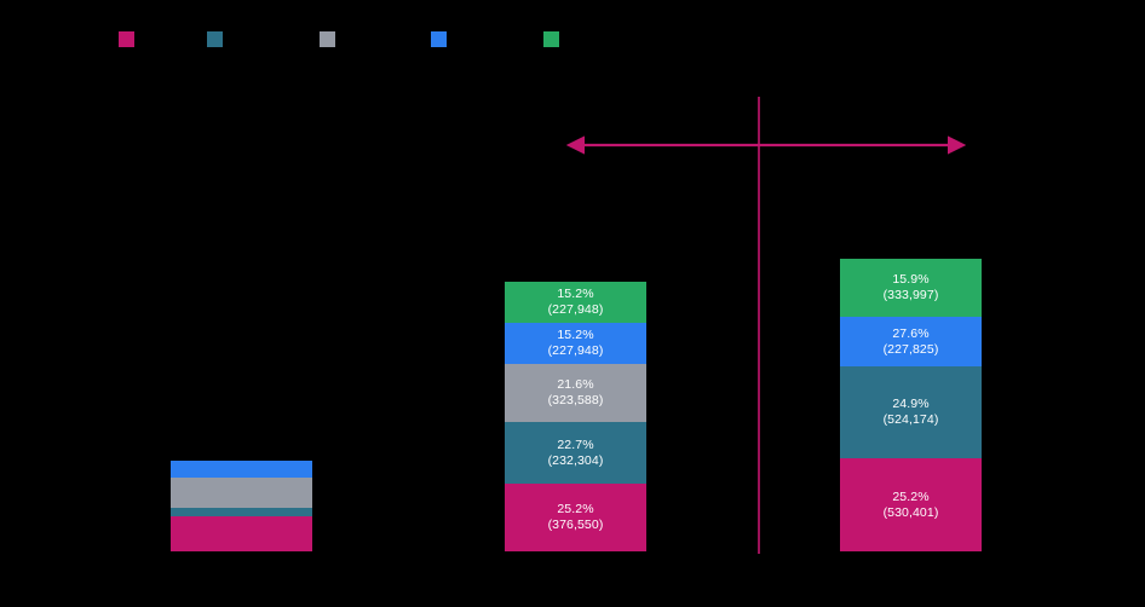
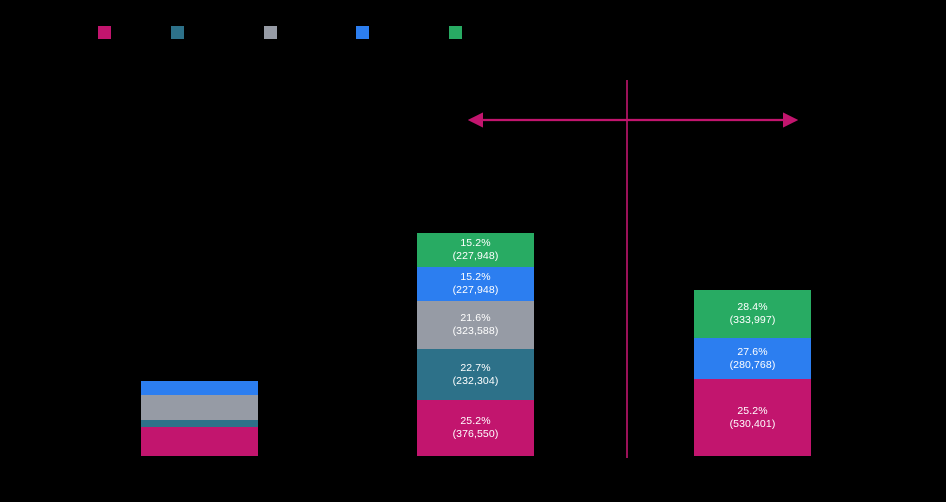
  15.2%
  (227,948)
  15.2%
  (227,948)
  21.6%
  (323,588)
  22.7%
  (232,304)
  25.2%
  (376,550)
- 15.9%
+ 28.4%
  (333,997)
  27.6%
- (227,825)
+ (280,768)
- 24.9%
- (524,174)
  25.2%
  (530,401)
